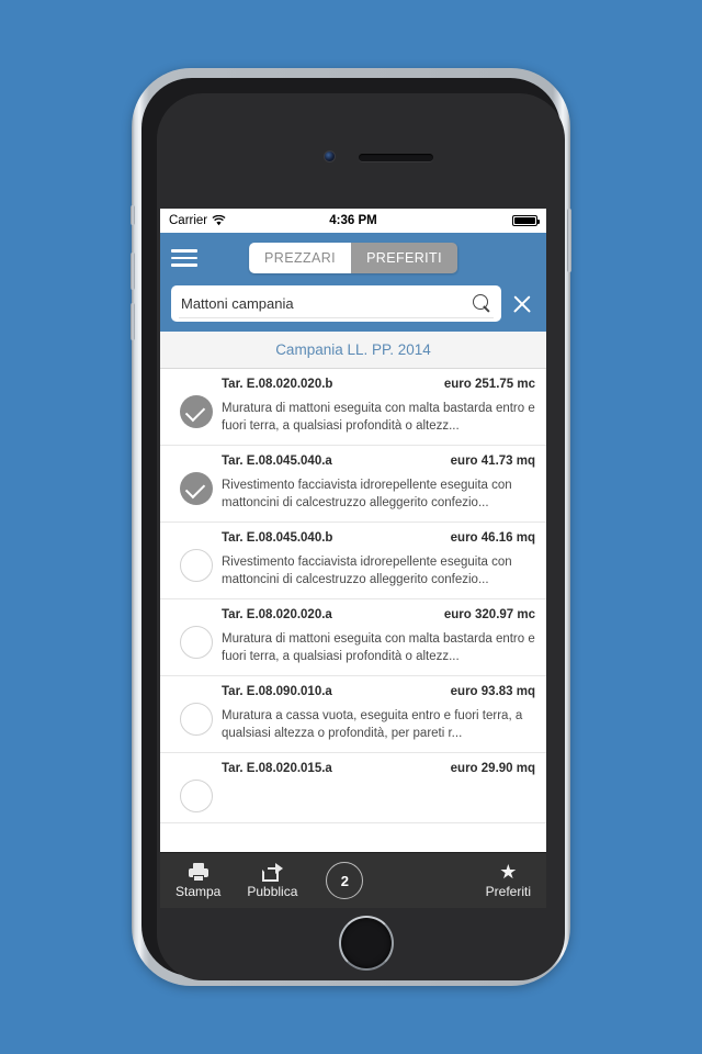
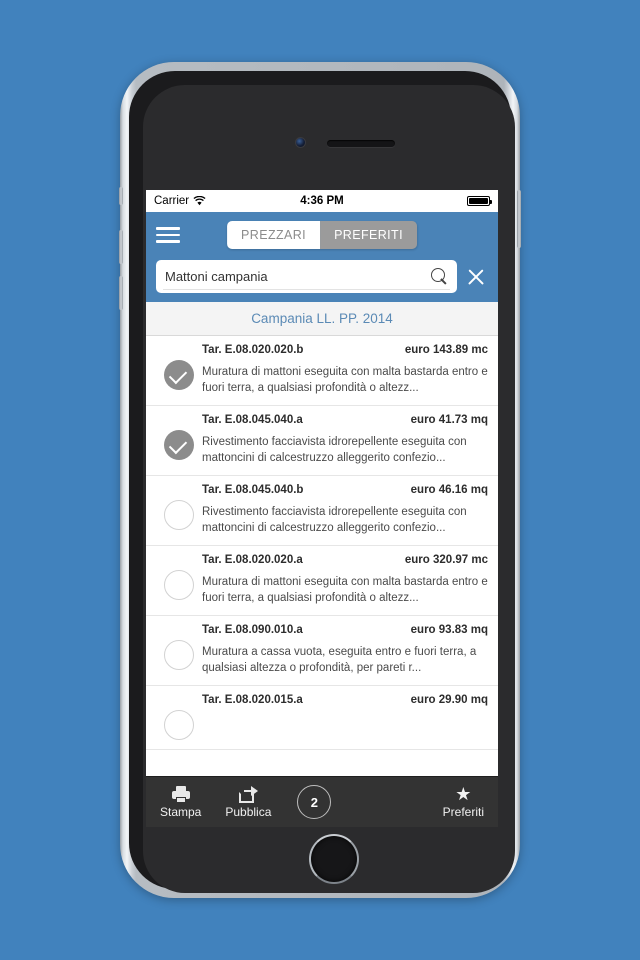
  Carrier
  4:36 PM
  PREZZARI
  PREFERITI
  Mattoni campania
  Campania LL. PP. 2014
  Tar. E.08.020.020.b
- euro 251.75 mc
+ euro 143.89 mc
  Muratura di mattoni eseguita con malta bastarda entro e fuori terra, a qualsiasi profondità o altezz...
  Tar. E.08.045.040.a
  euro 41.73 mq
  Rivestimento facciavista idrorepellente eseguita con mattoncini di calcestruzzo alleggerito confezio...
  Tar. E.08.045.040.b
  euro 46.16 mq
  Rivestimento facciavista idrorepellente eseguita con mattoncini di calcestruzzo alleggerito confezio...
  Tar. E.08.020.020.a
  euro 320.97 mc
  Muratura di mattoni eseguita con malta bastarda entro e fuori terra, a qualsiasi profondità o altezz...
  Tar. E.08.090.010.a
  euro 93.83 mq
  Muratura a cassa vuota, eseguita entro e fuori terra, a qualsiasi altezza o profondità, per pareti r...
  Tar. E.08.020.015.a
  euro 29.90 mq
  Stampa
  Pubblica
  2
  ★
  Preferiti
